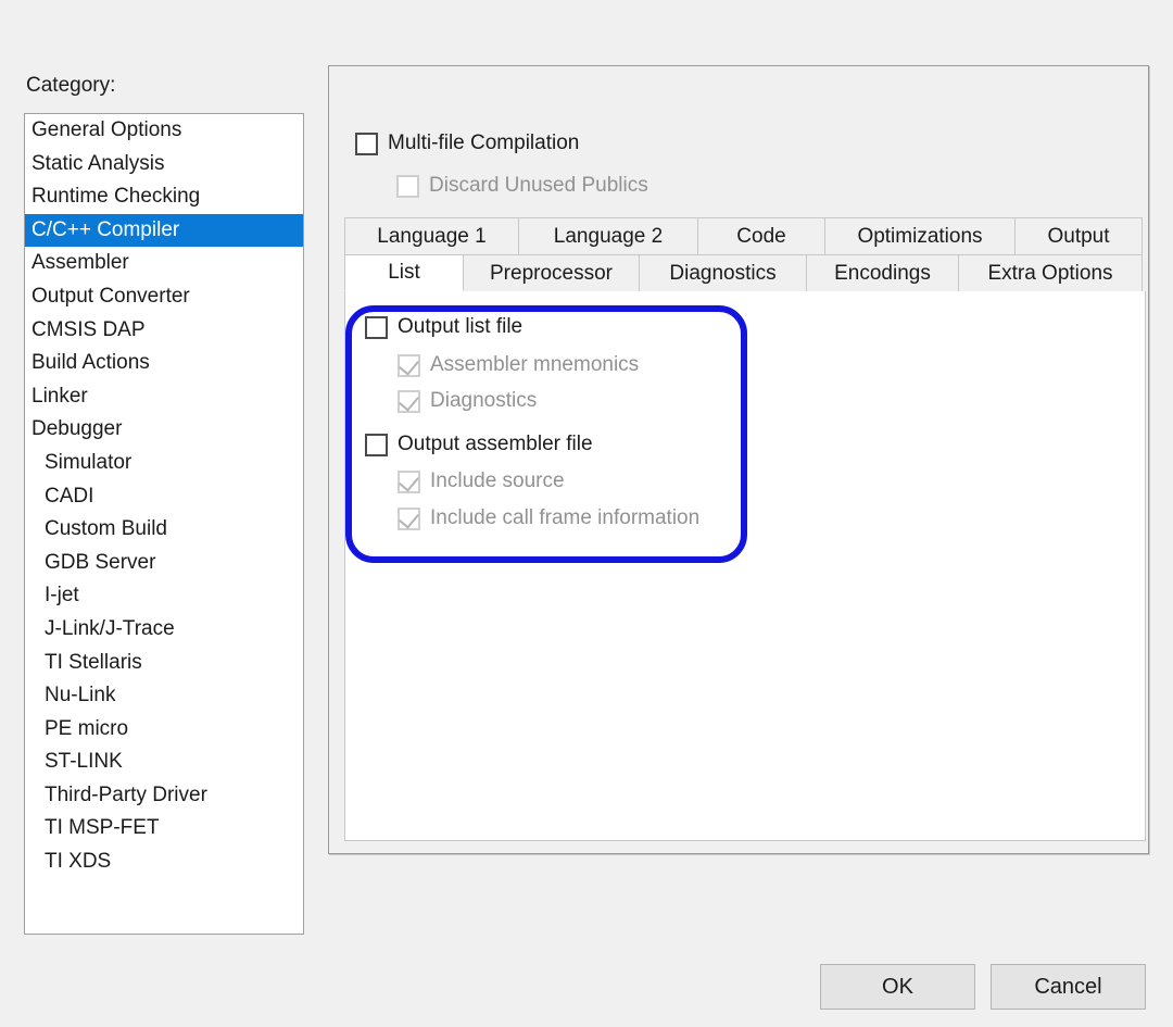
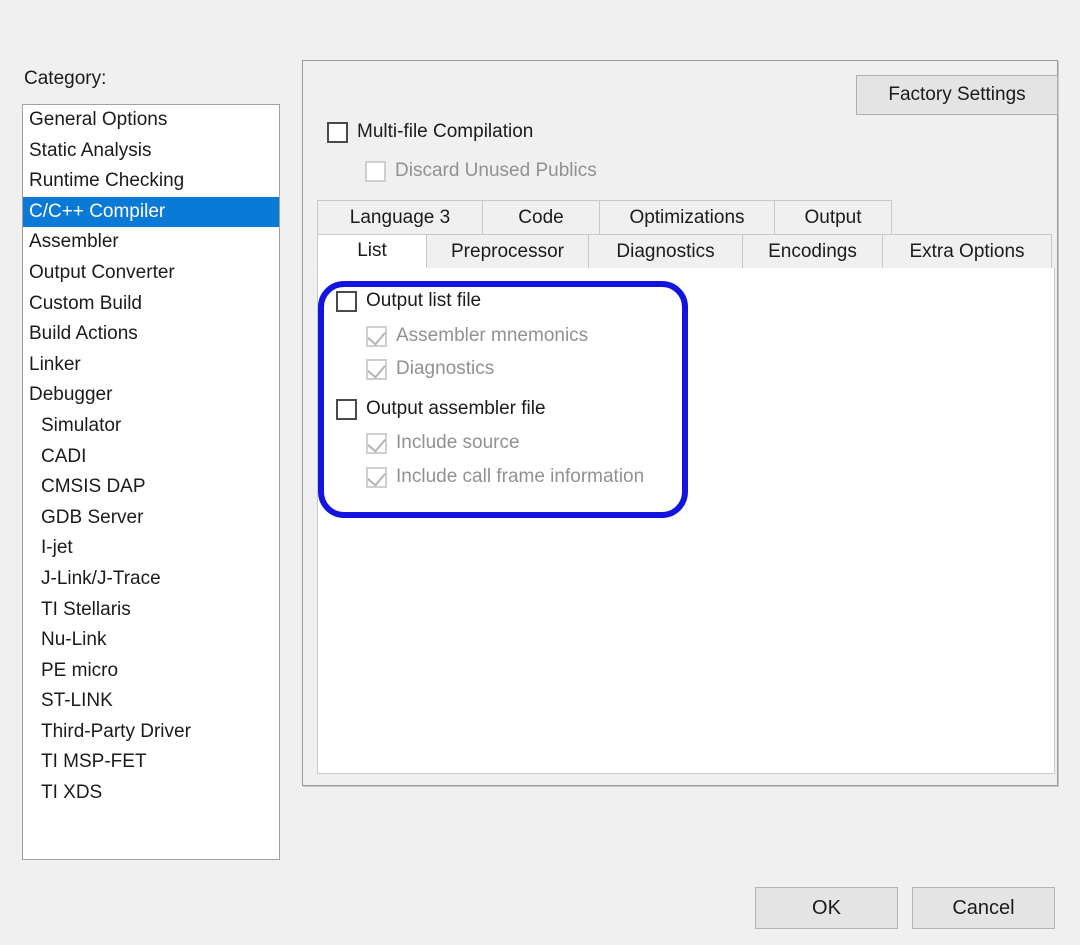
  Category:
  General Options
  Static Analysis
  Runtime Checking
  C/C++ Compiler
  Assembler
  Output Converter
- CMSIS DAP
+ Custom Build
  Build Actions
  Linker
  Debugger
  Simulator
  CADI
- Custom Build
+ CMSIS DAP
  GDB Server
  I-jet
  J-Link/J-Trace
  TI Stellaris
  Nu-Link
  PE micro
  ST-LINK
  Third-Party Driver
  TI MSP-FET
  TI XDS
+ Factory Settings
  Multi-file Compilation
  Discard Unused Publics
- Language 1
- Language 2
+ Language 3
  Code
  Optimizations
  Output
  List
  Preprocessor
  Diagnostics
  Encodings
  Extra Options
  Output list file
  Assembler mnemonics
  Diagnostics
  Output assembler file
  Include source
  Include call frame information
  OK
  Cancel
